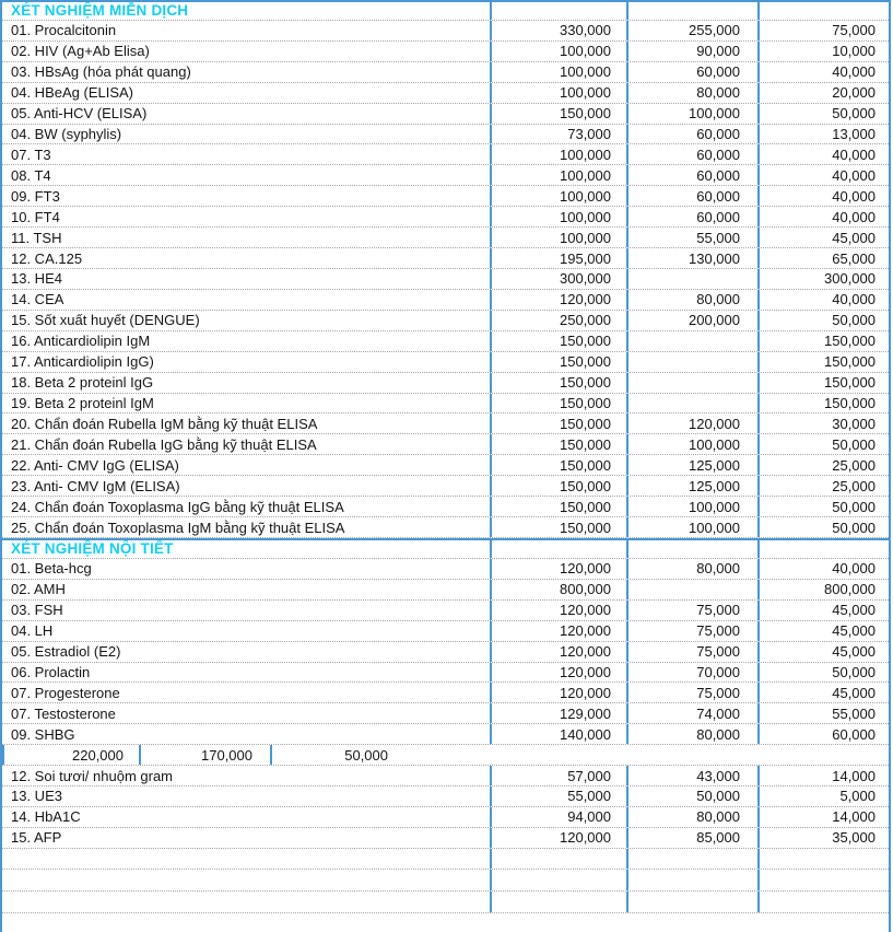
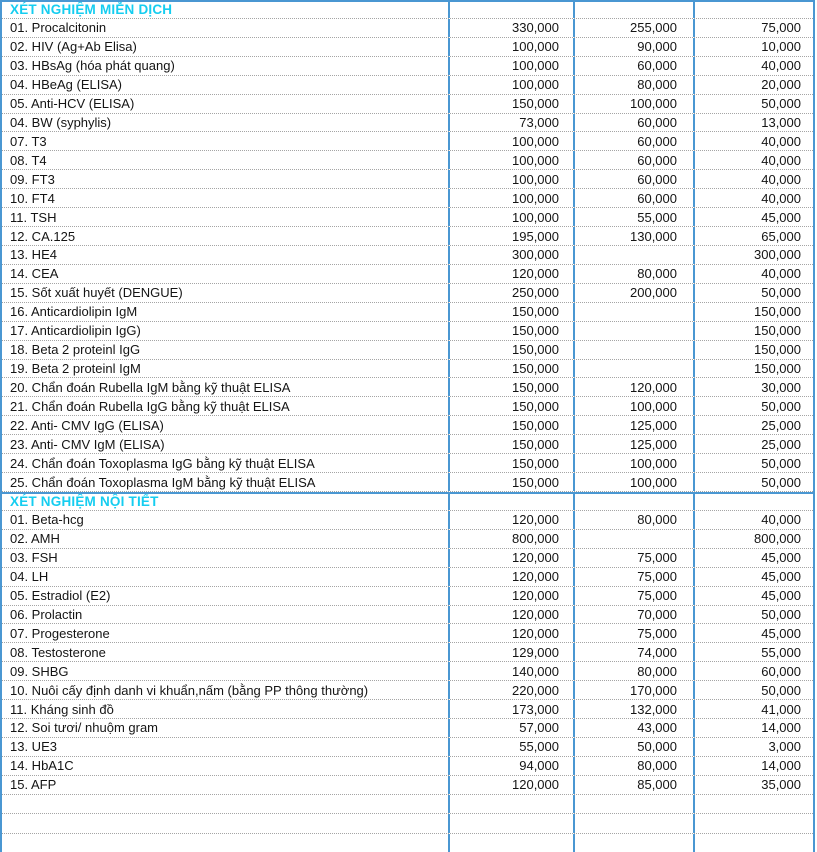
  XÉT NGHIỆM MIỄN DỊCH
  01. Procalcitonin
  330,000
  255,000
  75,000
  02. HIV (Ag+Ab Elisa)
  100,000
  90,000
  10,000
  03. HBsAg (hóa phát quang)
  100,000
  60,000
  40,000
  04. HBeAg (ELISA)
  100,000
  80,000
  20,000
  05. Anti-HCV (ELISA)
  150,000
  100,000
  50,000
  04. BW (syphylis)
  73,000
  60,000
  13,000
  07. T3
  100,000
  60,000
  40,000
  08. T4
  100,000
  60,000
  40,000
  09. FT3
  100,000
  60,000
  40,000
  10. FT4
  100,000
  60,000
  40,000
  11. TSH
  100,000
  55,000
  45,000
  12. CA.125
  195,000
  130,000
  65,000
  13. HE4
  300,000
  300,000
  14. CEA
  120,000
  80,000
  40,000
  15. Sốt xuất huyết (DENGUE)
  250,000
  200,000
  50,000
  16. Anticardiolipin IgM
  150,000
  150,000
  17. Anticardiolipin IgG)
  150,000
  150,000
  18. Beta 2 proteinl IgG
  150,000
  150,000
  19. Beta 2 proteinl IgM
  150,000
  150,000
  20. Chẩn đoán Rubella IgM bằng kỹ thuật ELISA
  150,000
  120,000
  30,000
  21. Chẩn đoán Rubella IgG bằng kỹ thuật ELISA
  150,000
  100,000
  50,000
  22. Anti- CMV IgG (ELISA)
  150,000
  125,000
  25,000
  23. Anti- CMV IgM (ELISA)
  150,000
  125,000
  25,000
  24. Chẩn đoán Toxoplasma IgG bằng kỹ thuật ELISA
  150,000
  100,000
  50,000
  25. Chẩn đoán Toxoplasma IgM bằng kỹ thuật ELISA
  150,000
  100,000
  50,000
  XÉT NGHIỆM NỘI TIẾT
  01. Beta-hcg
  120,000
  80,000
  40,000
  02. AMH
  800,000
  800,000
  03. FSH
  120,000
  75,000
  45,000
  04. LH
  120,000
  75,000
  45,000
  05. Estradiol (E2)
  120,000
  75,000
  45,000
  06. Prolactin
  120,000
  70,000
  50,000
  07. Progesterone
  120,000
  75,000
  45,000
- 07. Testosterone
+ 08. Testosterone
  129,000
  74,000
  55,000
  09. SHBG
  140,000
  80,000
  60,000
+ 10. Nuôi cấy định danh vi khuẩn,nấm (bằng PP thông thường)
  220,000
  170,000
  50,000
+ 11. Kháng sinh đồ
+ 173,000
+ 132,000
+ 41,000
  12. Soi tươi/ nhuộm gram
  57,000
  43,000
  14,000
  13. UE3
  55,000
  50,000
- 5,000
+ 3,000
  14. HbA1C
  94,000
  80,000
  14,000
  15. AFP
  120,000
  85,000
  35,000
